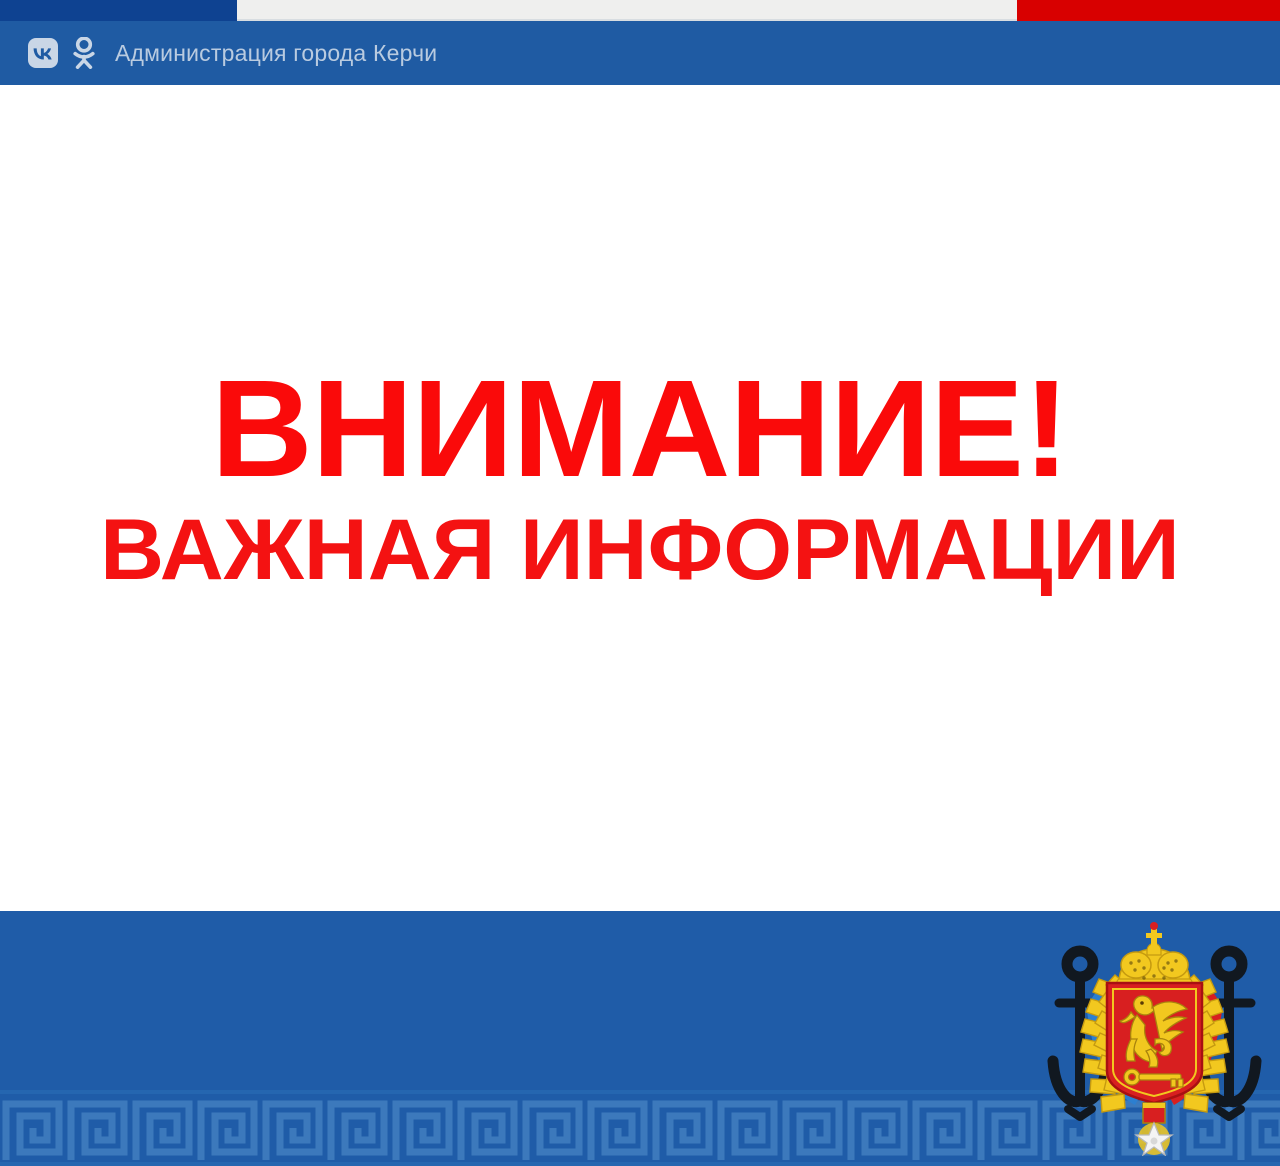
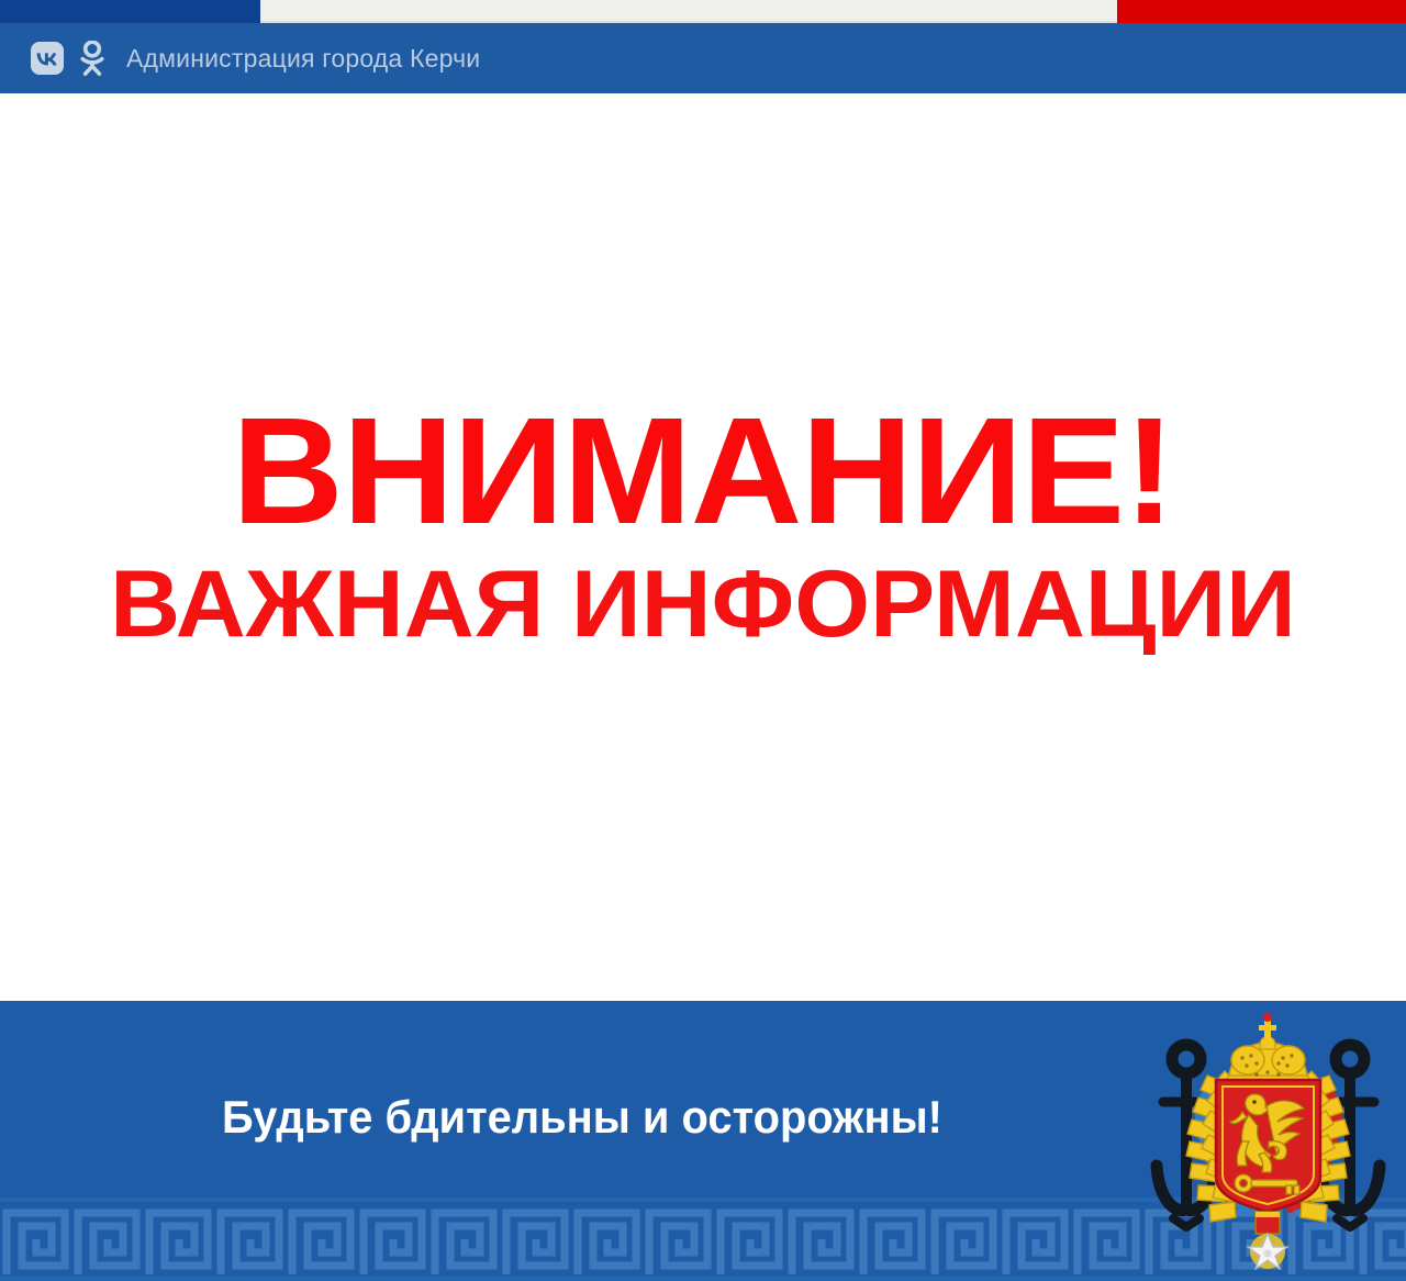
  Администрация города Керчи
  ВНИМАНИЕ!
  ВАЖНАЯ ИНФОРМАЦИИ
+ Будьте бдительны и осторожны!
